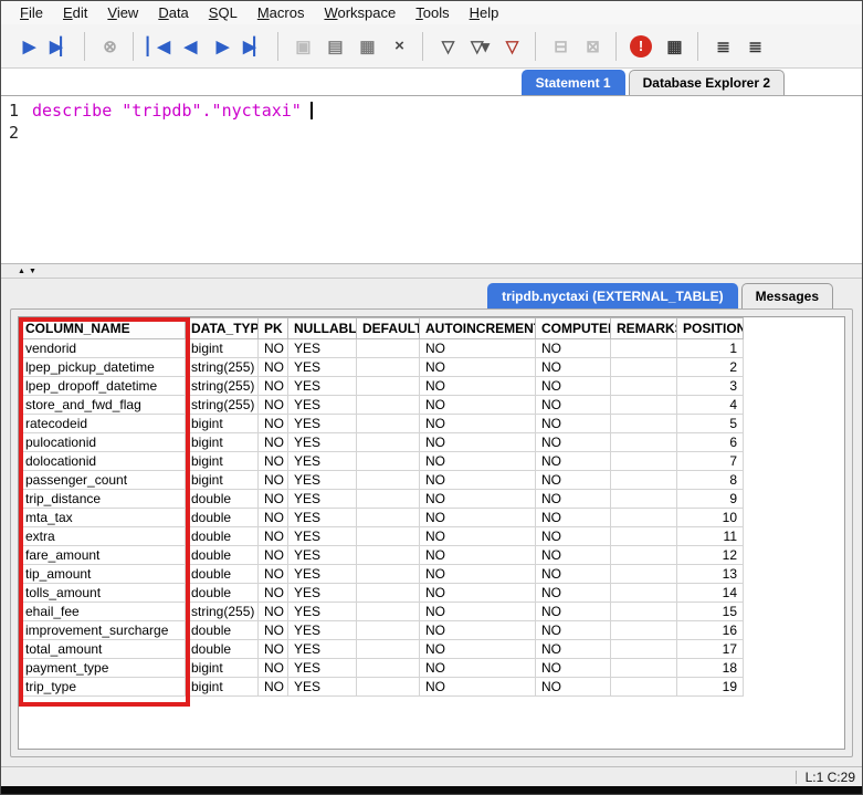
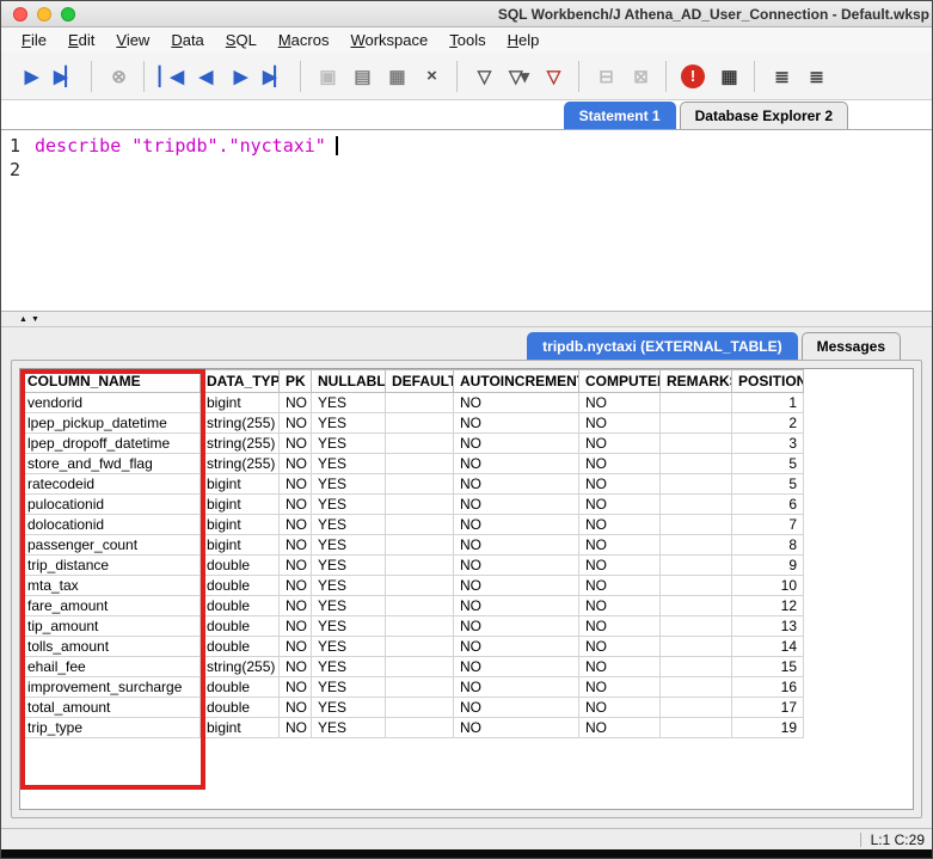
+ SQL Workbench/J Athena_AD_User_Connection - Default.wksp
  File
  Edit
  View
  Data
  SQL
  Macros
  Workspace
  Tools
  Help
  ▶
  ▶▏
  ⊗
  ▏◀
  ◀
  ▶
  ▶▏
  ▣
  ▤
  ▦
  ×
  ▽
  ▽▾
  ▽
  ⊟
  ⊠
  !
  ▦
  ≣
  ≣
  Statement 1
  Database Explorer 2
  1
  2
  describe "tripdb"."nyctaxi"
  tripdb.nyctaxi (EXTERNAL_TABLE)
  Messages
  COLUMN_NAME	DATA_TYP	PK	NULLABL	DEFAULT	AUTOINCREMEN	COMPUTE	REMARK	POSITION
  vendorid	bigint	NO	YES		NO	NO		1
  lpep_pickup_datetime	string(255)	NO	YES		NO	NO		2
  lpep_dropoff_datetime	string(255)	NO	YES		NO	NO		3
- store_and_fwd_flag	string(255)	NO	YES		NO	NO		4
+ store_and_fwd_flag	string(255)	NO	YES		NO	NO		5
  ratecodeid	bigint	NO	YES		NO	NO		5
  pulocationid	bigint	NO	YES		NO	NO		6
  dolocationid	bigint	NO	YES		NO	NO		7
  passenger_count	bigint	NO	YES		NO	NO		8
  trip_distance	double	NO	YES		NO	NO		9
  mta_tax	double	NO	YES		NO	NO		10
- extra	double	NO	YES		NO	NO		11
  fare_amount	double	NO	YES		NO	NO		12
  tip_amount	double	NO	YES		NO	NO		13
  tolls_amount	double	NO	YES		NO	NO		14
  ehail_fee	string(255)	NO	YES		NO	NO		15
  improvement_surcharge	double	NO	YES		NO	NO		16
  total_amount	double	NO	YES		NO	NO		17
- payment_type	bigint	NO	YES		NO	NO		18
  trip_type	bigint	NO	YES		NO	NO		19
  L:1 C:29
